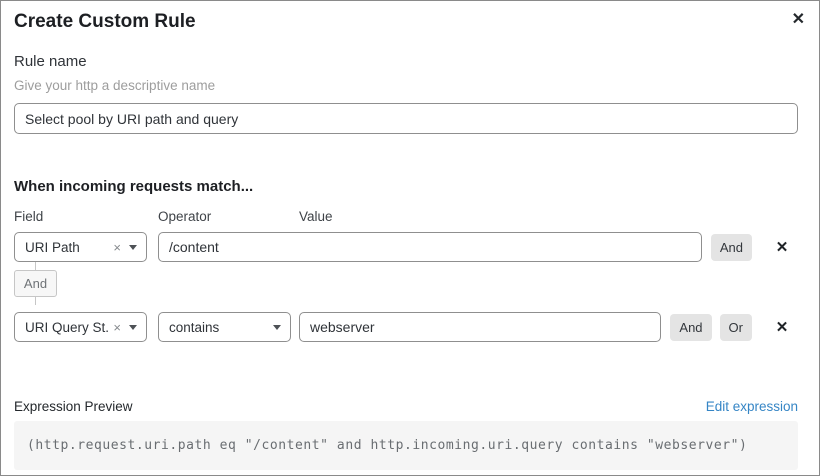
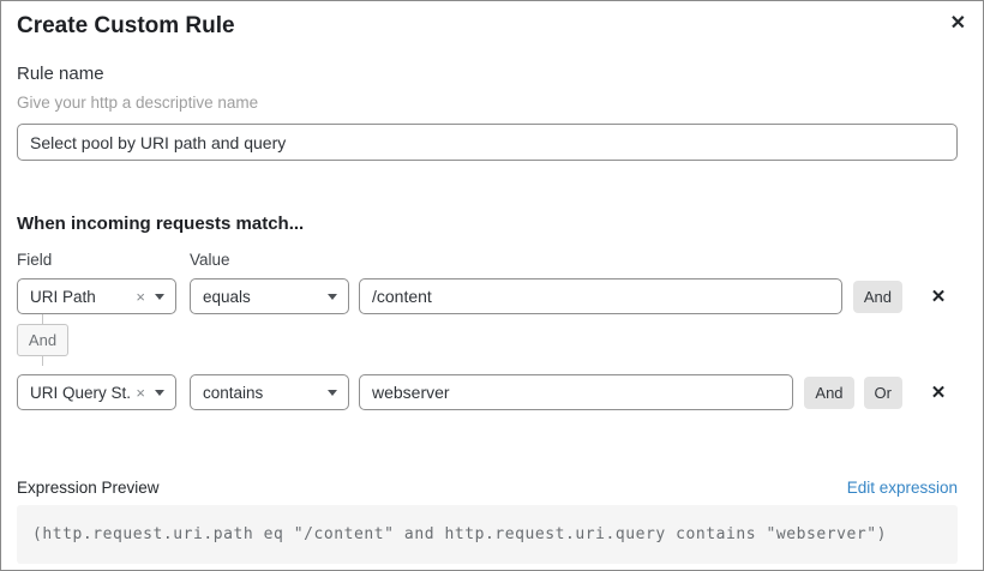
  Create Custom Rule
  ✕
  Rule name
  Give your http a descriptive name
  Select pool by URI path and query
  When incoming requests match...
  Field
- Operator
  Value
  URI Path
  ×
+ equals
  /content
  And
  ✕
  And
  URI Query St.
  ×
  contains
  webserver
  And
  Or
  ✕
  Expression Preview
  Edit expression
- (http.request.uri.path eq "/content" and http.incoming.uri.query contains "webserver")
+ (http.request.uri.path eq "/content" and http.request.uri.query contains "webserver")
